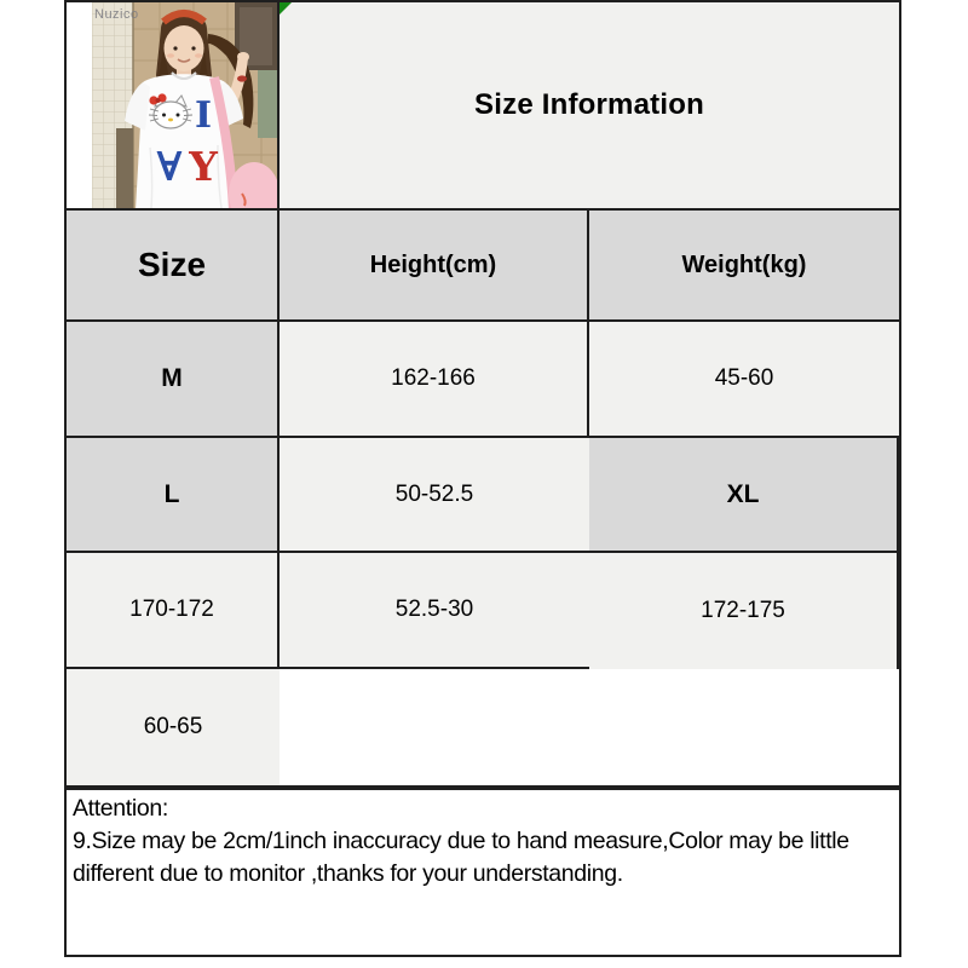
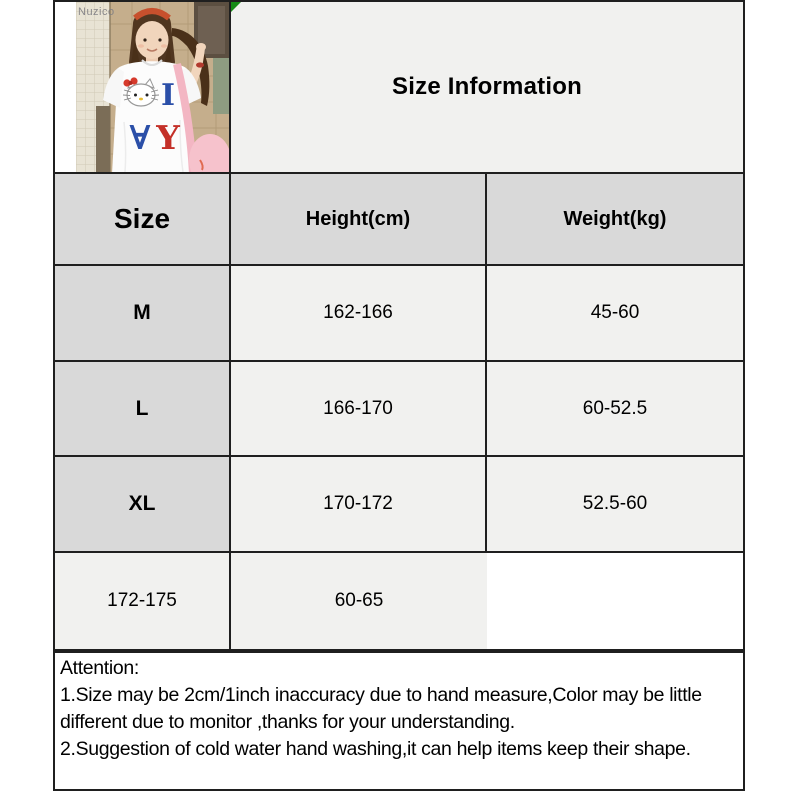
  Nuzico
  I
  ∀
  Y
  Size Information
  Size
  Height(cm)
  Weight(kg)
  M
  162-166
  45-60
  L
+ 166-170
- 50-52.5
+ 60-52.5
  XL
  170-172
- 52.5-30
+ 52.5-60
  172-175
  60-65
  Attention:
- 9.Size may be 2cm/1inch inaccuracy due to hand measure,Color may be little different due to monitor ,thanks for your understanding.
+ 1.Size may be 2cm/1inch inaccuracy due to hand measure,Color may be little different due to monitor ,thanks for your understanding.
+ 2.Suggestion of cold water hand washing,it can help items keep their shape.
